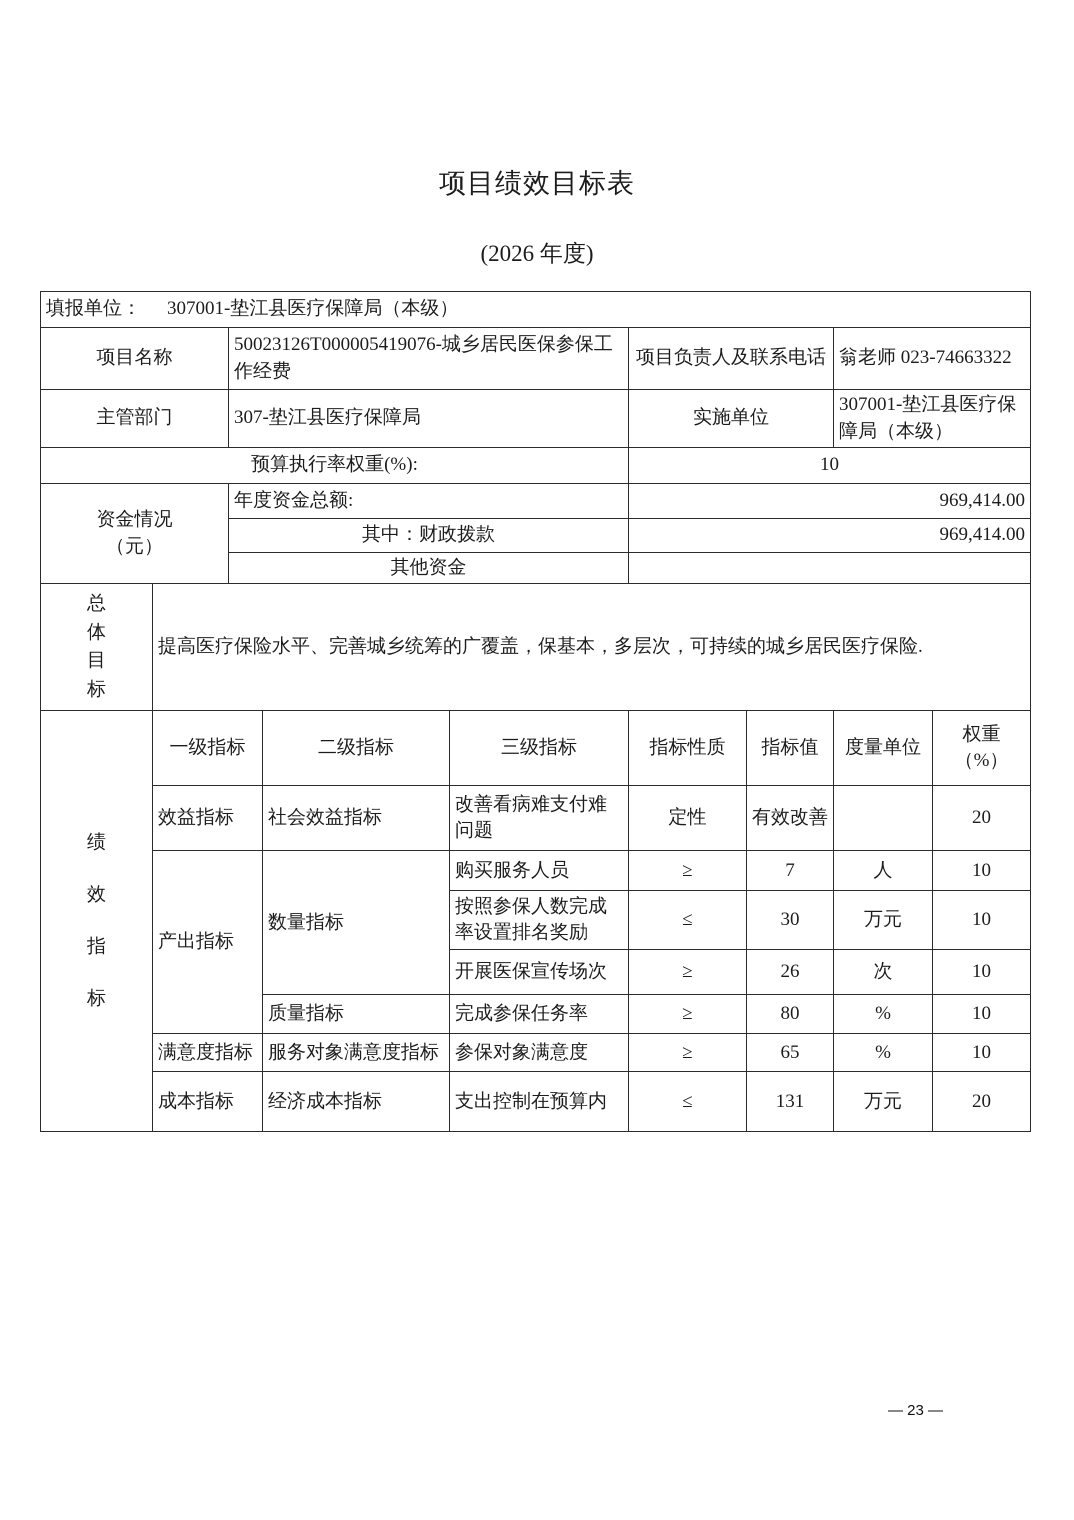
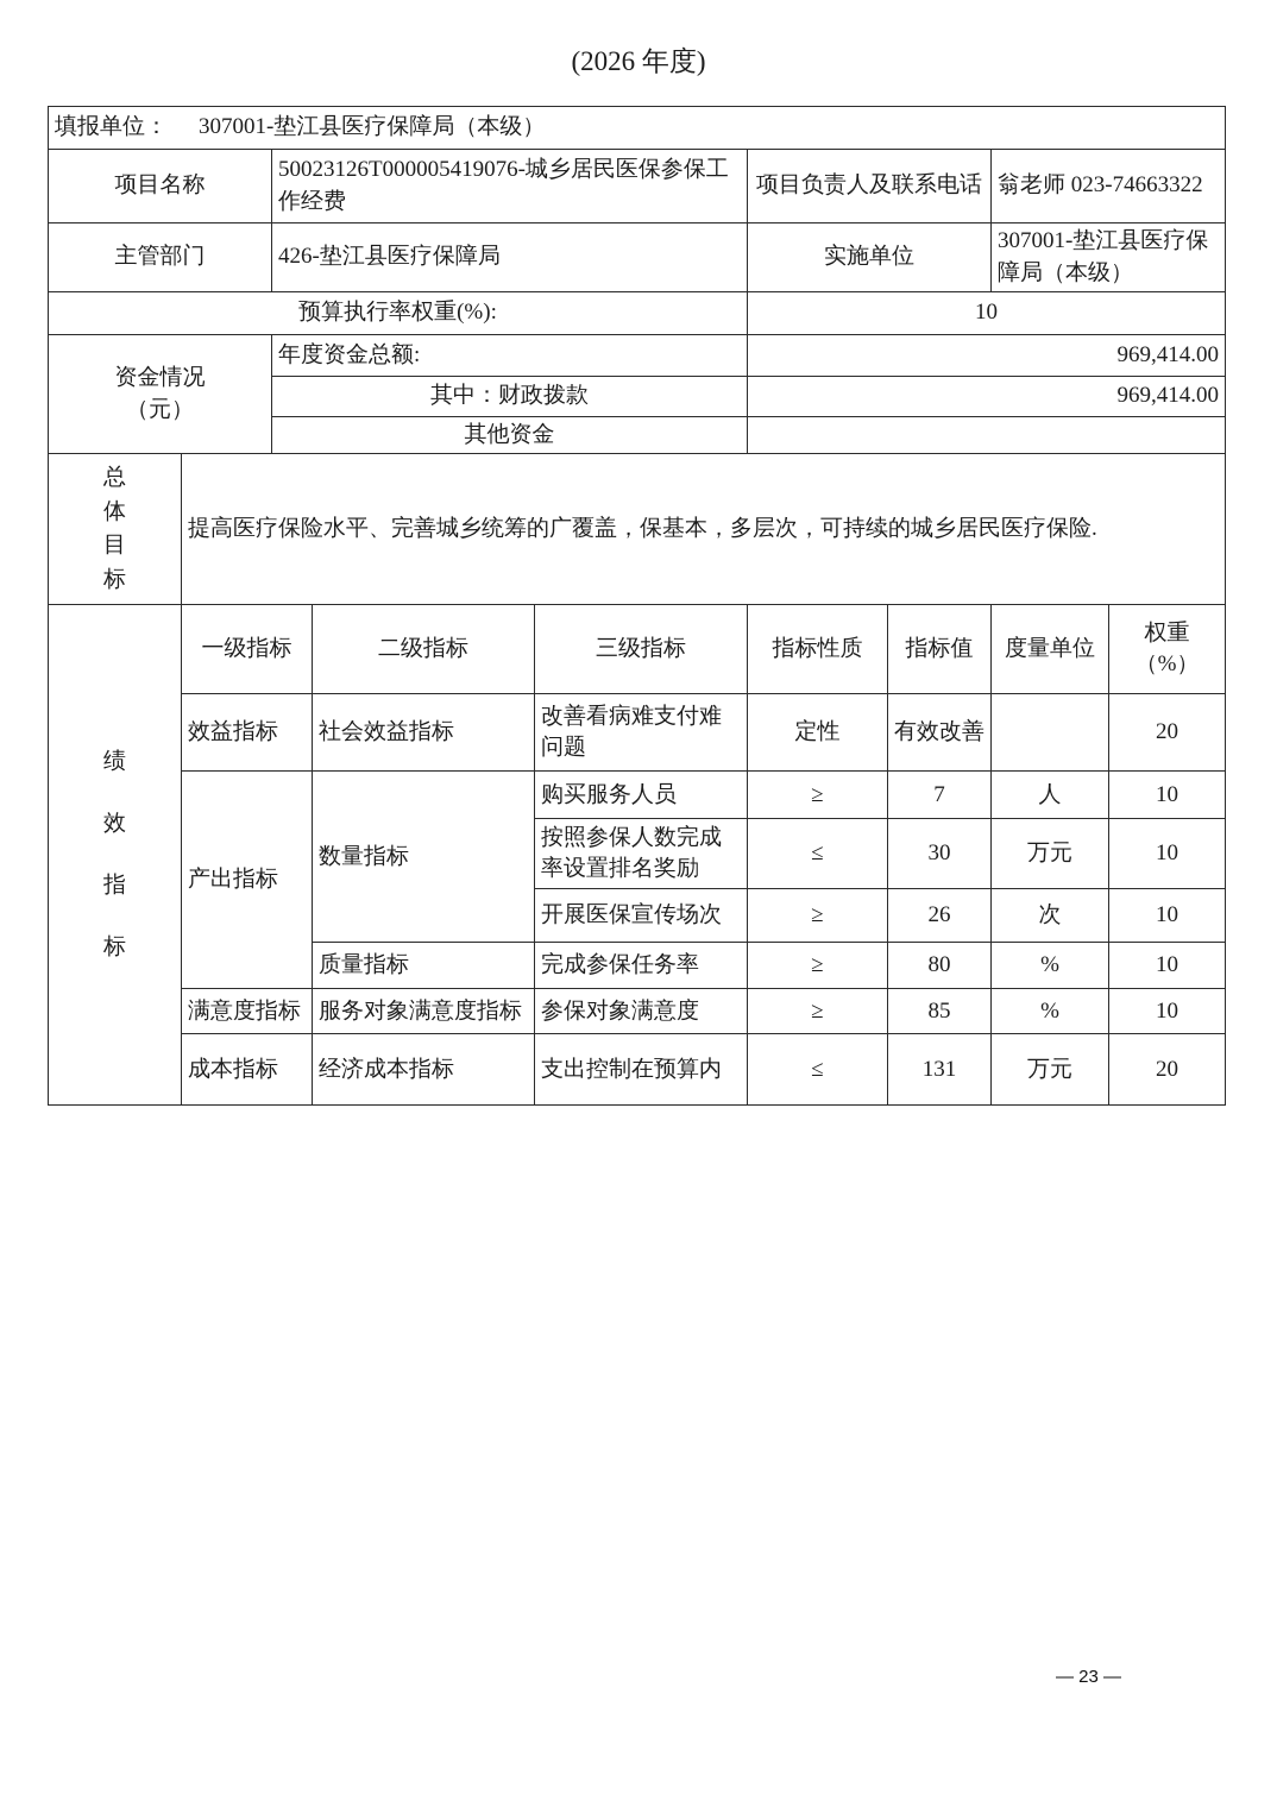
- 项目绩效目标表
  (2026 年度)
  填报单位： 307001-垫江县医疗保障局（本级）
  项目名称	50023126T000005419076-城乡居民医保参保工作经费	项目负责人及联系电话	翁老师 023-74663322
- 主管部门	307-垫江县医疗保障局	实施单位	307001-垫江县医疗保障局（本级）
+ 主管部门	426-垫江县医疗保障局	实施单位	307001-垫江县医疗保障局（本级）
  预算执行率权重(%):	10
  资金情况 （元）	年度资金总额:	969,414.00
  其中：财政拨款	969,414.00
  其他资金
  总体目标	提高医疗保险水平、完善城乡统筹的广覆盖，保基本，多层次，可持续的城乡居民医疗保险.
  绩效指标	一级指标	二级指标	三级指标	指标性质	指标值	度量单位	权重（%）
  效益指标	社会效益指标	改善看病难支付难问题	定性	有效改善		20
  产出指标	数量指标	购买服务人员	≥	7	人	10
  按照参保人数完成率设置排名奖励	≤	30	万元	10
  开展医保宣传场次	≥	26	次	10
  质量指标	完成参保任务率	≥	80	%	10
- 满意度指标	服务对象满意度指标	参保对象满意度	≥	65	%	10
+ 满意度指标	服务对象满意度指标	参保对象满意度	≥	85	%	10
  成本指标	经济成本指标	支出控制在预算内	≤	131	万元	20
  — 23 —
